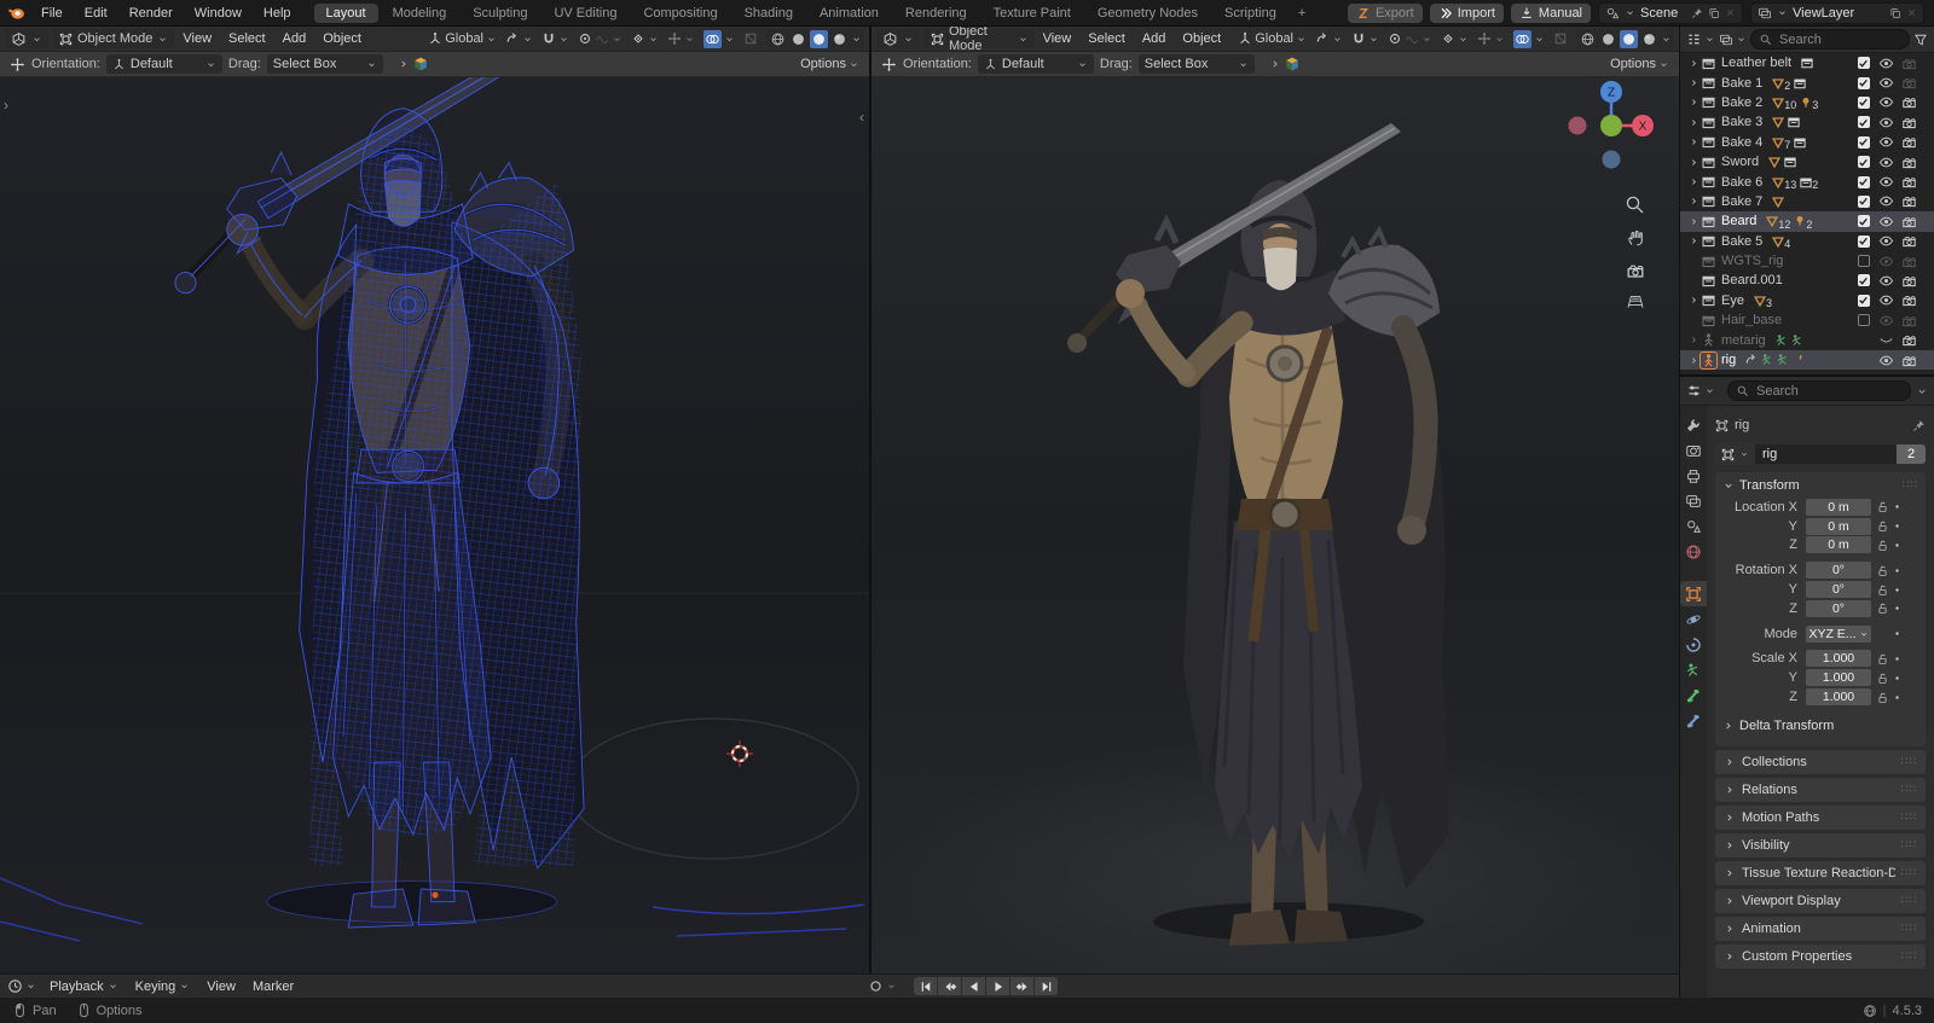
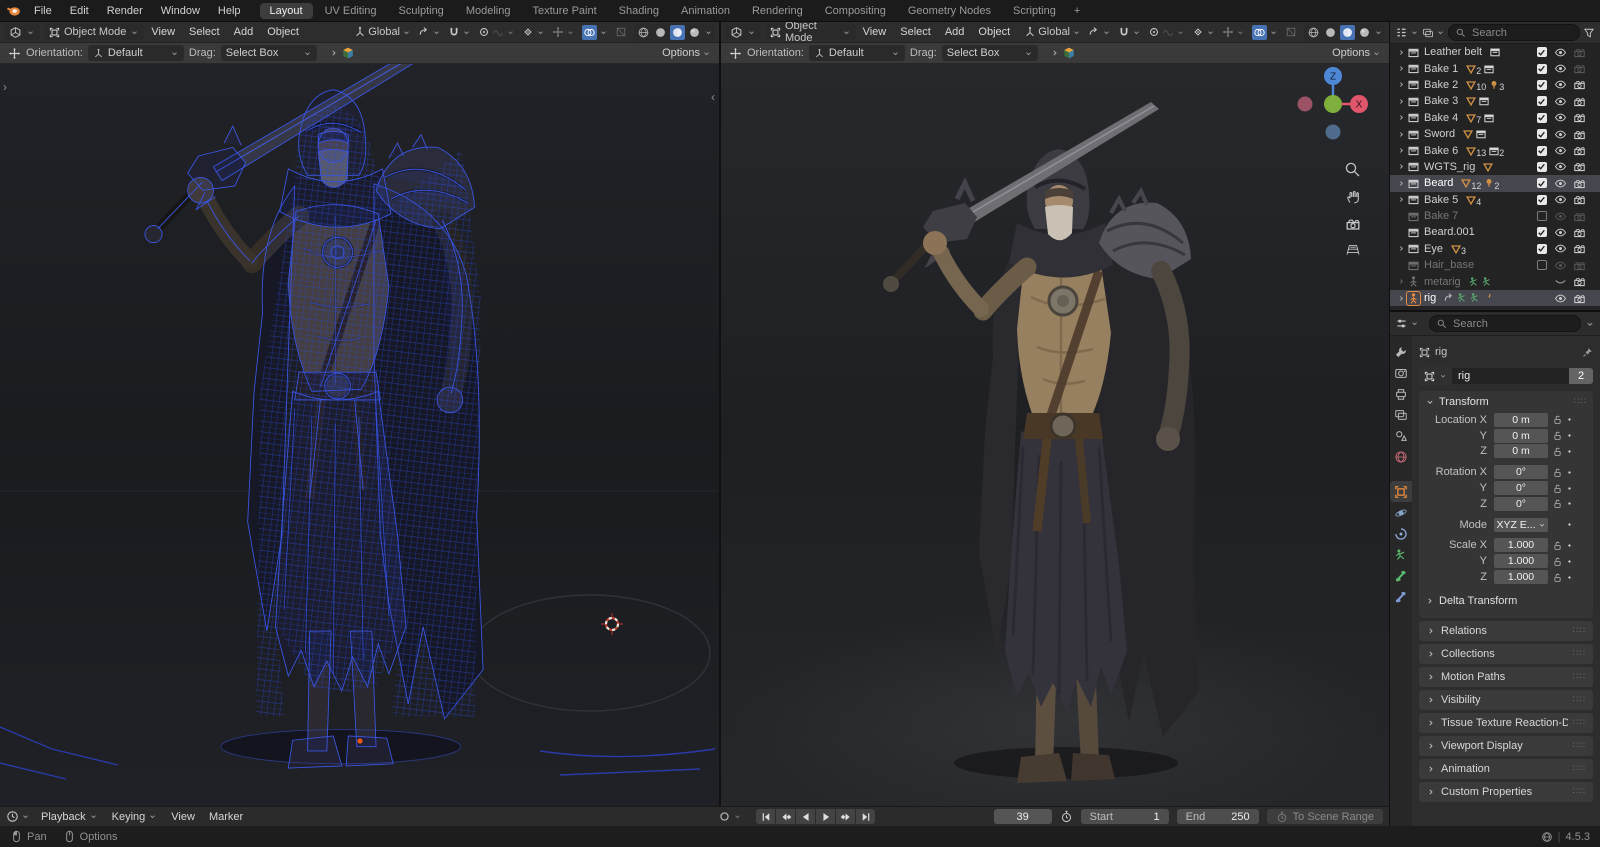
  File
  Edit
  Render
  Window
  Help
  Layout
- Modeling
+ UV Editing
  Sculpting
- UV Editing
+ Modeling
- Compositing
+ Texture Paint
  Shading
  Animation
  Rendering
- Texture Paint
+ Compositing
  Geometry Nodes
  Scripting
  +
- Export
- Import
- Manual
- Scene
- ViewLayer
  Object Mode
  View
  Select
  Add
  Object
  Global
  Orientation:
  Default
  Drag:
  Select Box
  Options
  ›
  ‹
  Object Mode
  View
  Select
  Add
  Object
  Global
  Orientation:
  Default
  Drag:
  Select Box
  Options
  Z
  X
  Search
  Leather belt
  Bake 1
  2
  Bake 2
  10
  3
  Bake 3
  Bake 4
  7
  Sword
  Bake 6
  13
  2
- Bake 7
+ WGTS_rig
  Beard
  12
  2
  Bake 5
  4
- WGTS_rig
+ Bake 7
  Beard.001
  Eye
  3
  Hair_base
  metarig
  rig
  Search
  rig
  rig
  2
  Transform
  ∷∷
  Location X
  0 m
  Y
  0 m
  Z
  0 m
  Rotation X
  0°
  Y
  0°
  Z
  0°
  Mode
  XYZ E...
  Scale X
  1.000
  Y
  1.000
  Z
  1.000
  Delta Transform
- Collections
+ Relations
  ∷∷
- Relations
+ Collections
  ∷∷
  Motion Paths
  ∷∷
  Visibility
  ∷∷
  Tissue Texture Reaction-D
  ∷∷
  Viewport Display
  ∷∷
  Animation
  ∷∷
  Custom Properties
  ∷∷
  Playback
  Keying
  View
  Marker
+ 39
+ Start
+ 1
+ End
+ 250
+ To Scene Range
  Pan
  Options
  |
  4.5.3
